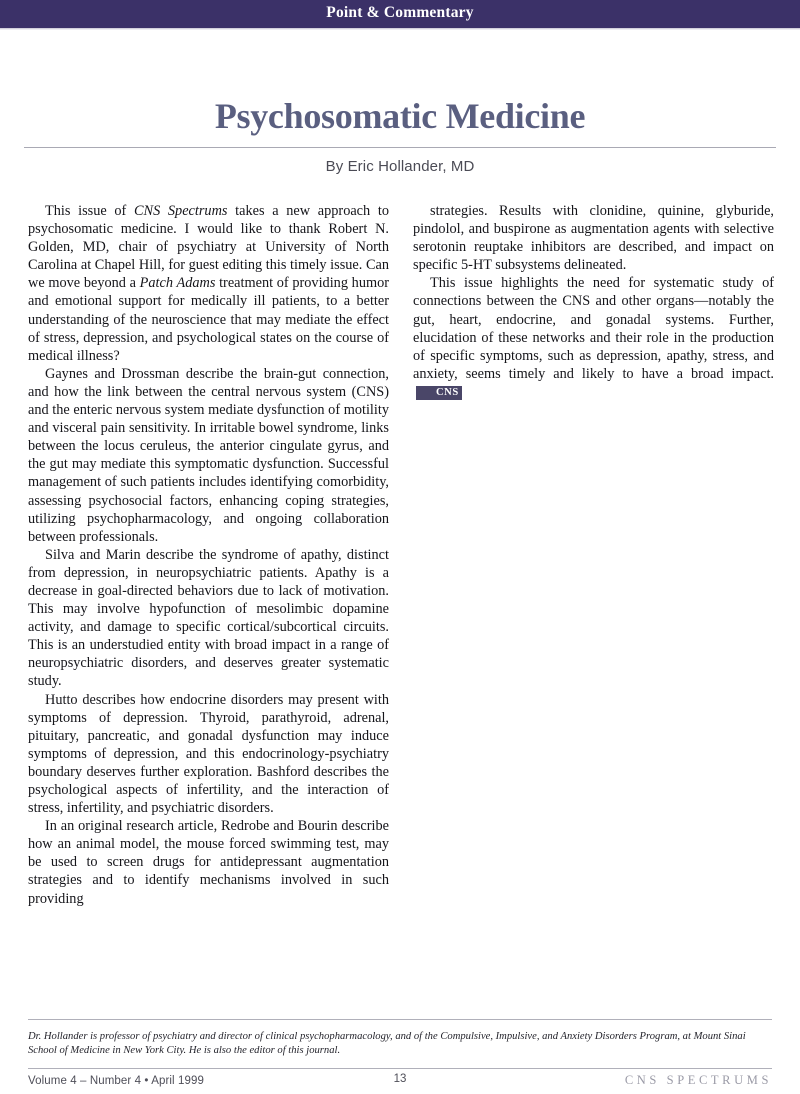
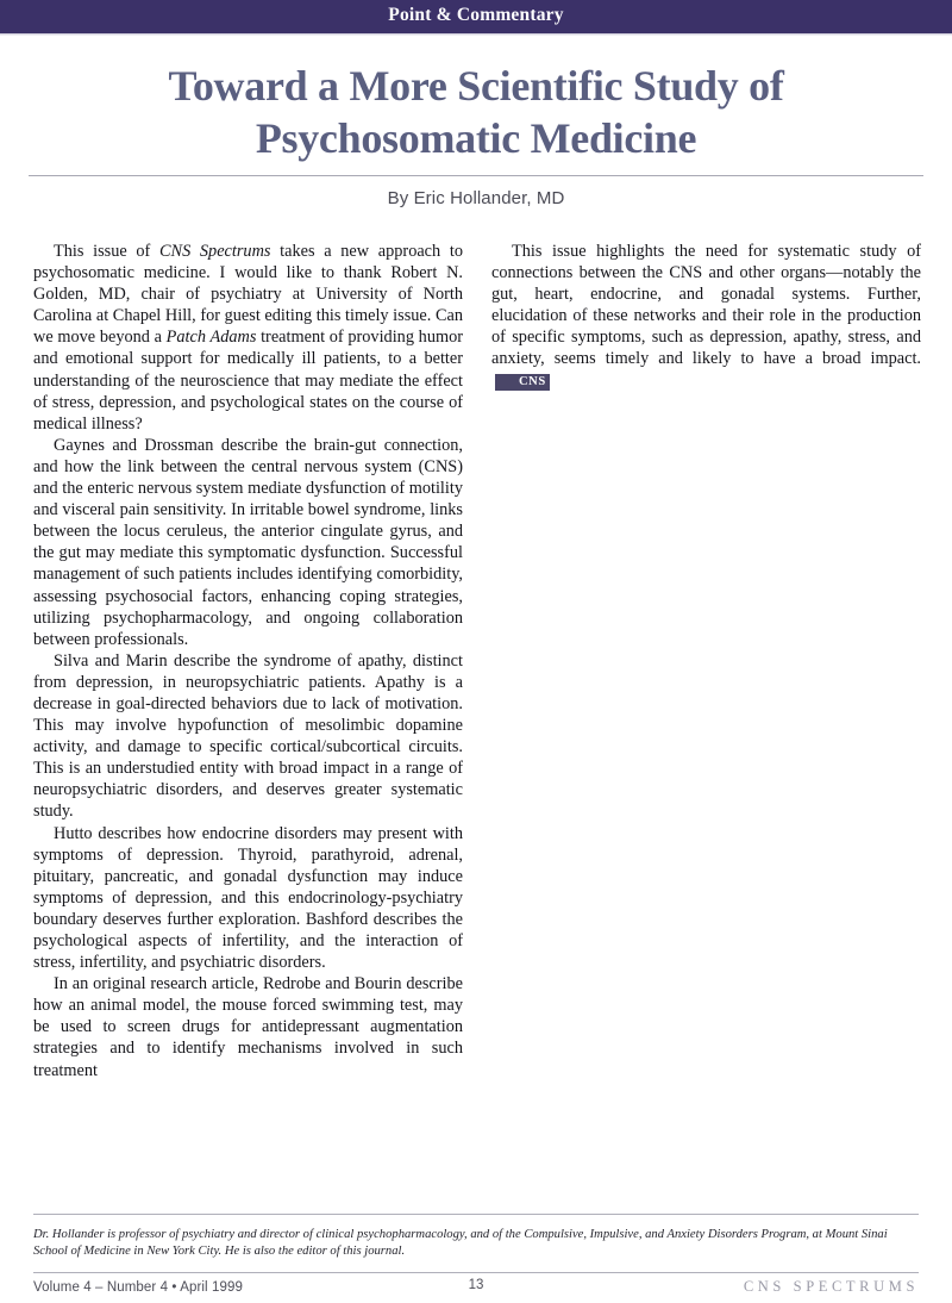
  Point & Commentary
+ Toward a More Scientific Study of
  Psychosomatic Medicine
  By Eric Hollander, MD
  This issue of CNS Spectrums takes a new approach to psychosomatic medicine. I would like to thank Robert N. Golden, MD, chair of psychiatry at University of North Carolina at Chapel Hill, for guest editing this timely issue. Can we move beyond a Patch Adams treatment of providing humor and emotional support for medically ill patients, to a better understanding of the neuroscience that may mediate the effect of stress, depression, and psychological states on the course of medical illness?
  Gaynes and Drossman describe the brain-gut connection, and how the link between the central nervous system (CNS) and the enteric nervous system mediate dysfunction of motility and visceral pain sensitivity. In irritable bowel syndrome, links between the locus ceruleus, the anterior cingulate gyrus, and the gut may mediate this symptomatic dysfunction. Successful management of such patients includes identifying comorbidity, assessing psychosocial factors, enhancing coping strategies, utilizing psychopharmacology, and ongoing collaboration between professionals.
  Silva and Marin describe the syndrome of apathy, distinct from depression, in neuropsychiatric patients. Apathy is a decrease in goal-directed behaviors due to lack of motivation. This may involve hypofunction of mesolimbic dopamine activity, and damage to specific cortical/subcortical circuits. This is an understudied entity with broad impact in a range of neuropsychiatric disorders, and deserves greater systematic study.
  Hutto describes how endocrine disorders may present with symptoms of depression. Thyroid, parathyroid, adrenal, pituitary, pancreatic, and gonadal dysfunction may induce symptoms of depression, and this endocrinology-psychiatry boundary deserves further exploration. Bashford describes the psychological aspects of infertility, and the interaction of stress, infertility, and psychiatric disorders.
- In an original research article, Redrobe and Bourin describe how an animal model, the mouse forced swimming test, may be used to screen drugs for antidepressant augmentation strategies and to identify mechanisms involved in such providing
+ In an original research article, Redrobe and Bourin describe how an animal model, the mouse forced swimming test, may be used to screen drugs for antidepressant augmentation strategies and to identify mechanisms involved in such treatment
- strategies. Results with clonidine, quinine, glyburide, pindolol, and buspirone as augmentation agents with selective serotonin reuptake inhibitors are described, and impact on specific 5-HT subsystems delineated.
  This issue highlights the need for systematic study of connections between the CNS and other organs—notably the gut, heart, endocrine, and gonadal systems. Further, elucidation of these networks and their role in the production of specific symptoms, such as depression, apathy, stress, and anxiety, seems timely and likely to have a broad impact.CNS
  Dr. Hollander is professor of psychiatry and director of clinical psychopharmacology, and of the Compulsive, Impulsive, and Anxiety Disorders Program, at Mount Sinai School of Medicine in New York City. He is also the editor of this journal.
  Volume 4 – Number 4 • April 1999
  13
  CNS SPECTRUMS
